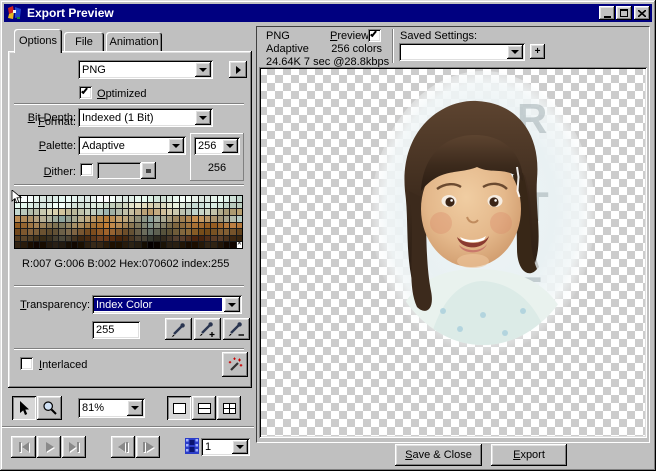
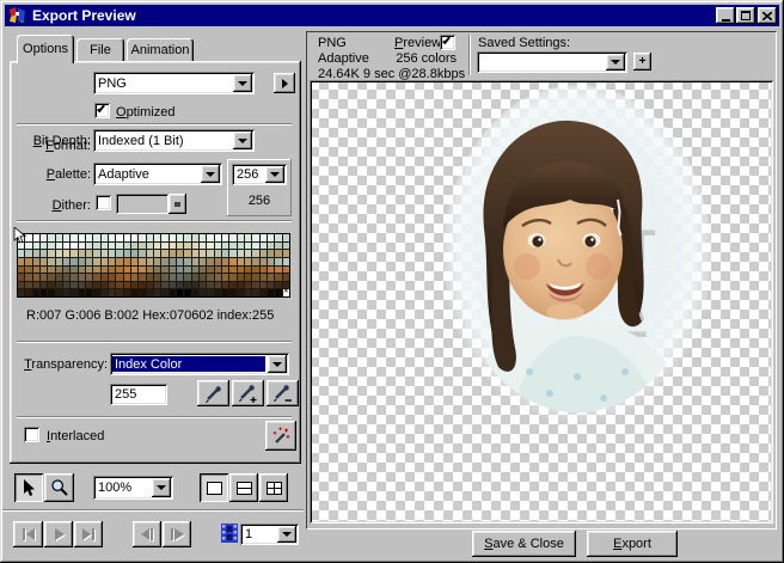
  Export Preview
  Options
  File
  Animation
  Format:
  PNG
  Optimized
  Bit Depth:
  Indexed (1 Bit)
  Palette:
  Adaptive
  256
  256
  Dither:
  R:007 G:006 B:002 Hex:070602 index:255
  Transparency:
  Index Color
  255
  Interlaced
- 81%
+ 100%
  1
  PNG
  Preview
  Adaptive
  256 colors
- 24.64K 7 sec @28.8kbps
+ 24.64K 9 sec @28.8kbps
  Saved Settings:
  +
- R
  Save & Close
  Export
